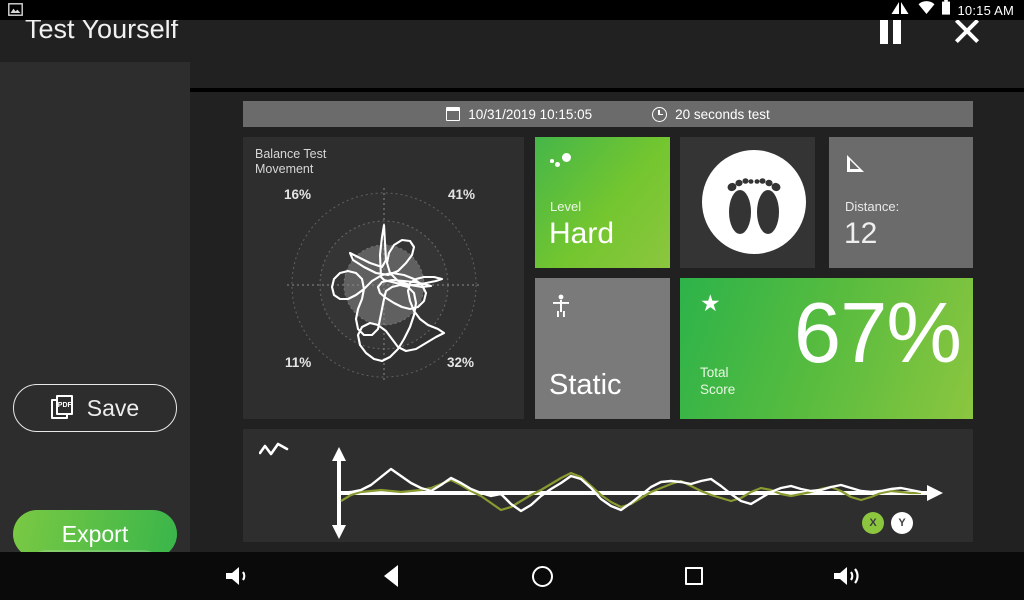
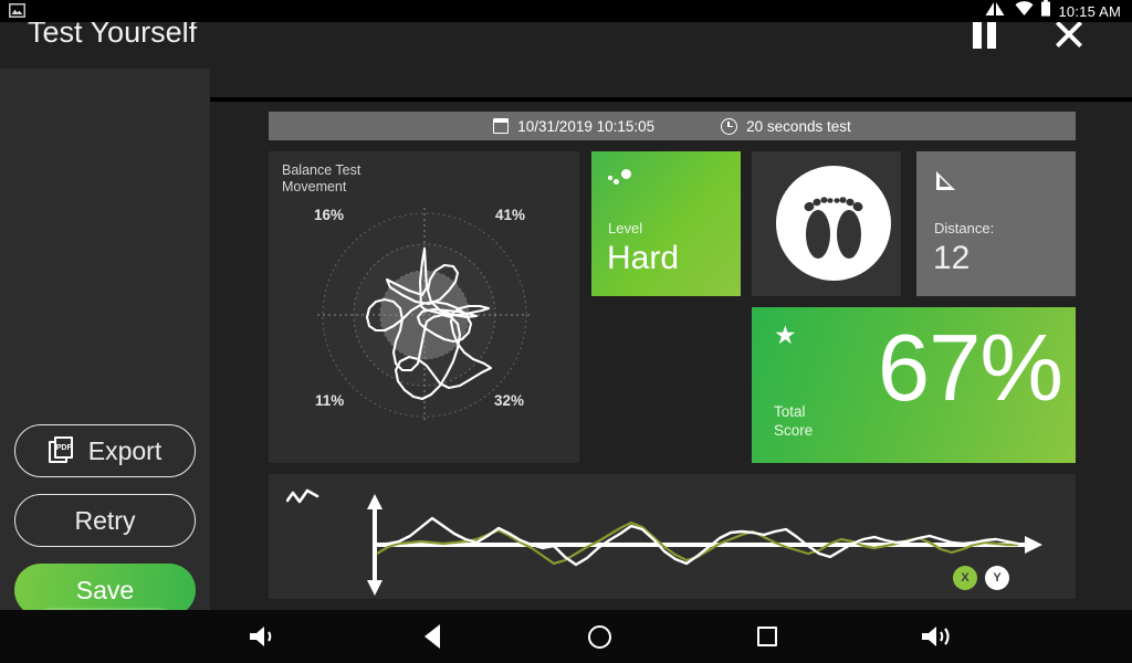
  10:15 AM
  Test Yourself
  10/31/2019 10:15:05
  20 seconds test
  Balance Test
  Movement
  16%
  41%
  11%
  32%
  Level
  Hard
  Distance:
  12
- Static
  ★
  Total
  Score
  67%
  X
  Y
- Save
+ Export
+ Retry
- Export
+ Save
